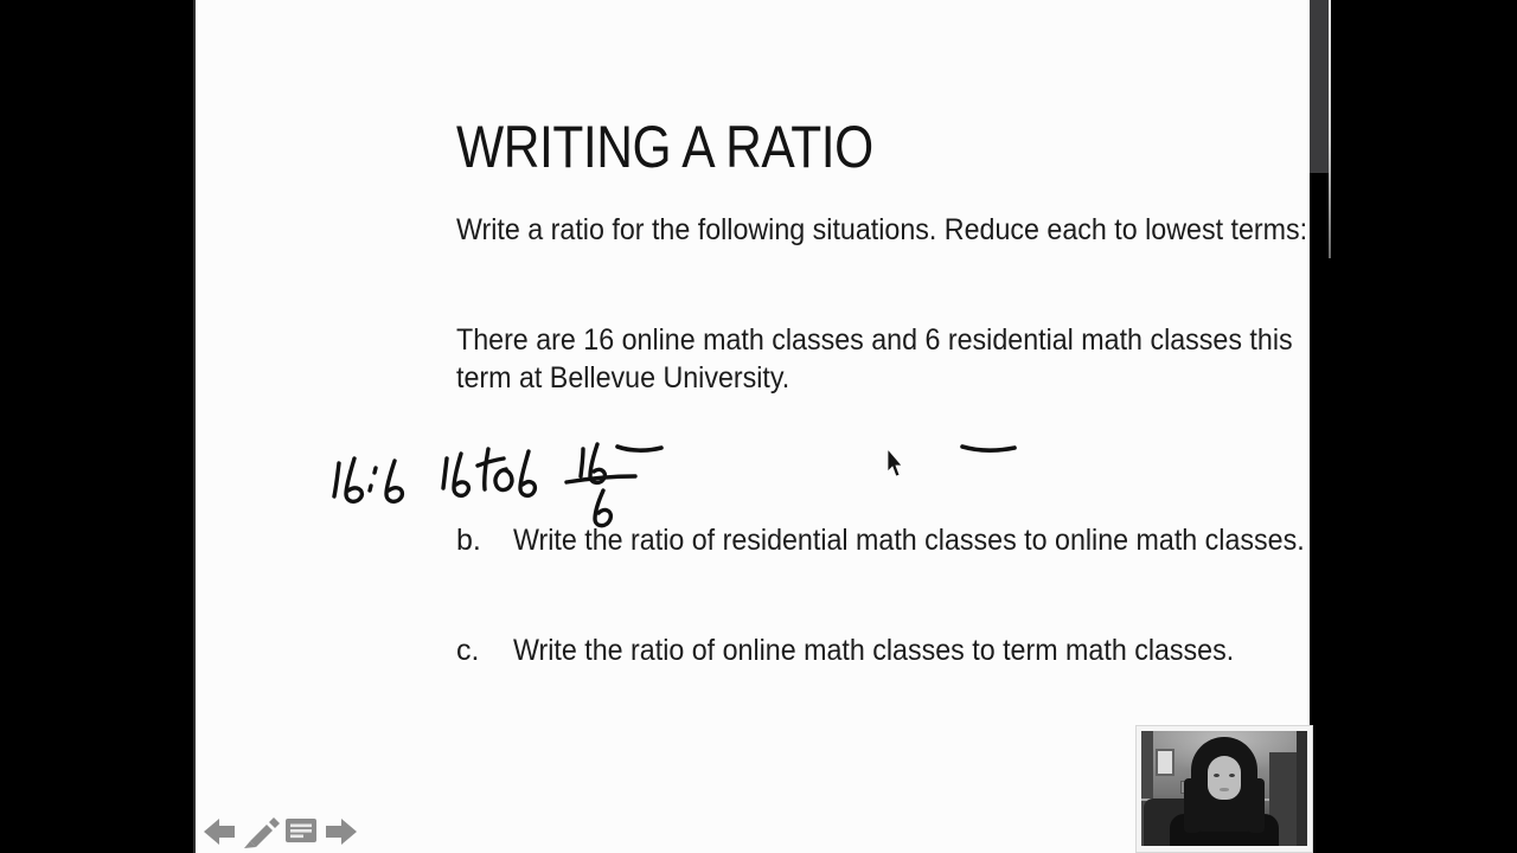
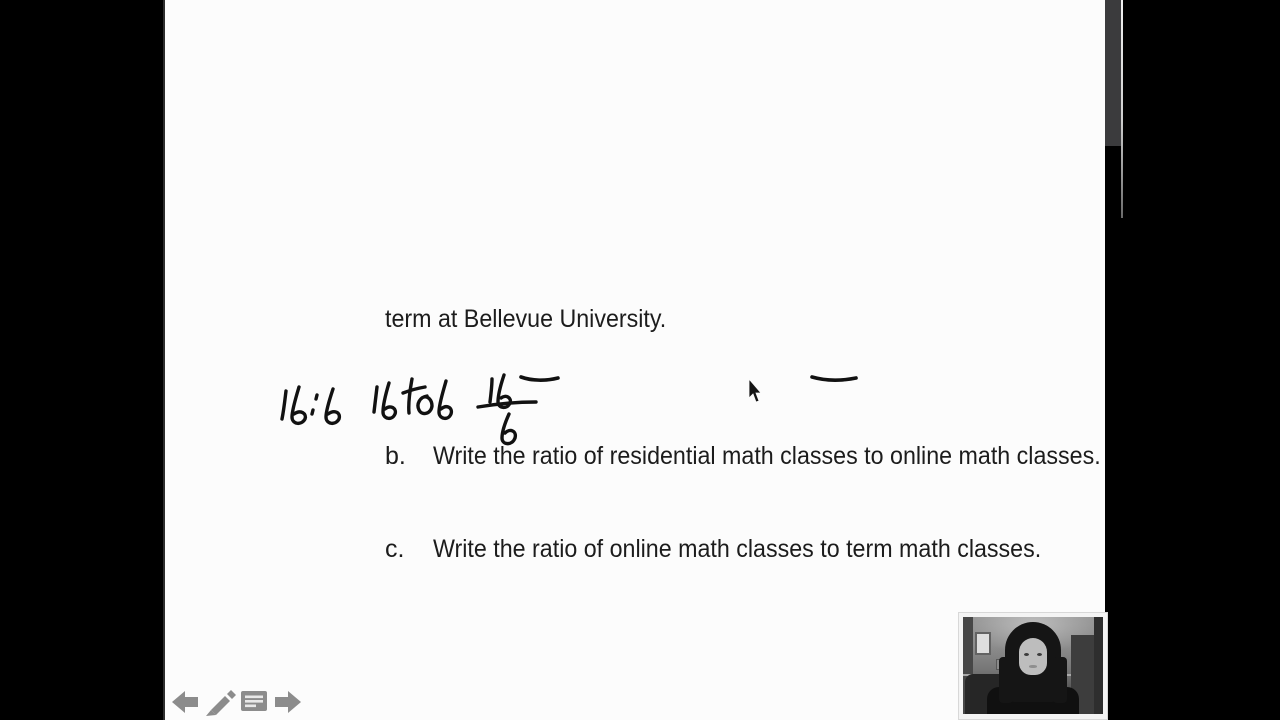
- WRITING A RATIO
- Write a ratio for the following situations. Reduce each to lowest terms:
- There are 16 online math classes and 6 residential math classes this
  term at Bellevue University.
  b. Write the ratio of residential math classes to online math classes.
  c. Write the ratio of online math classes to term math classes.
